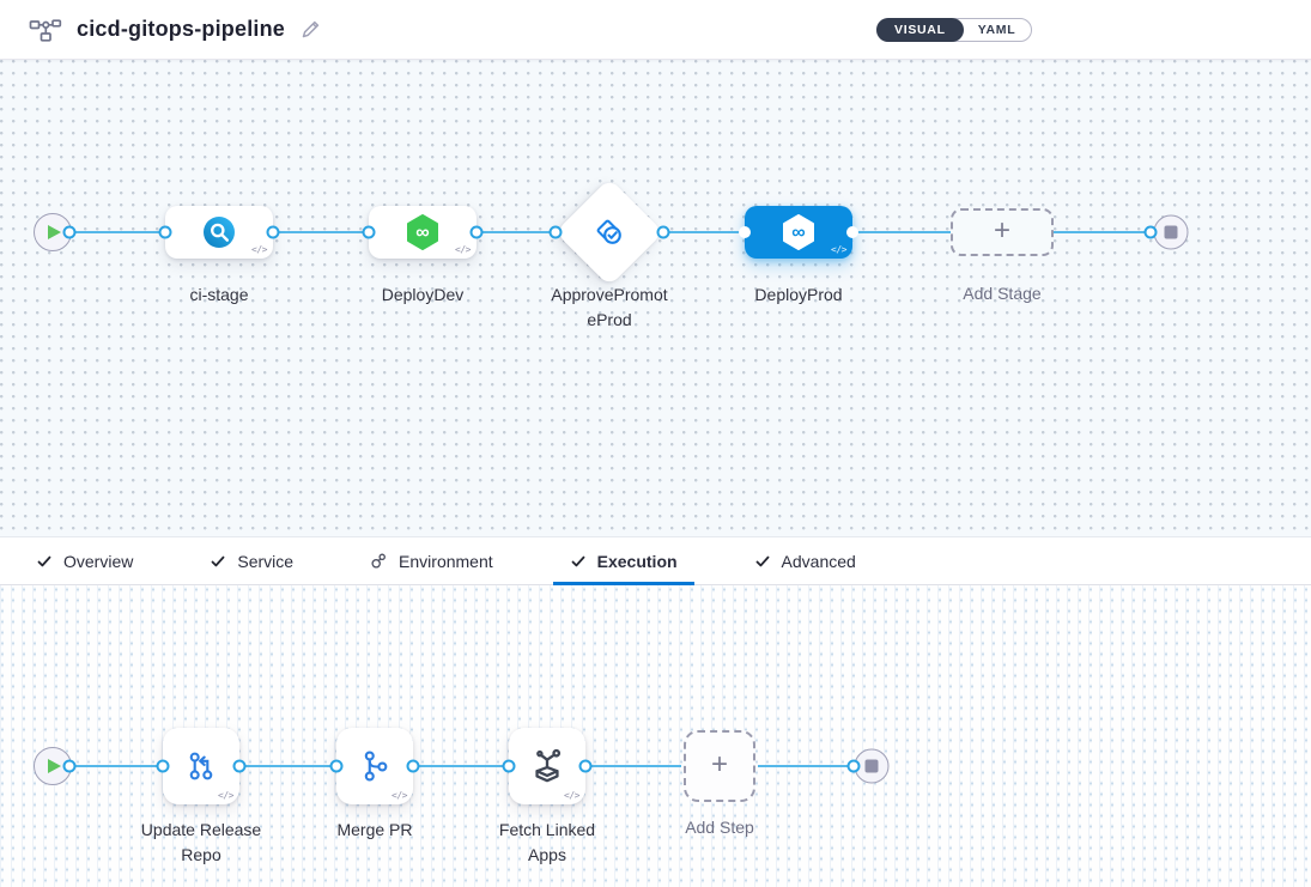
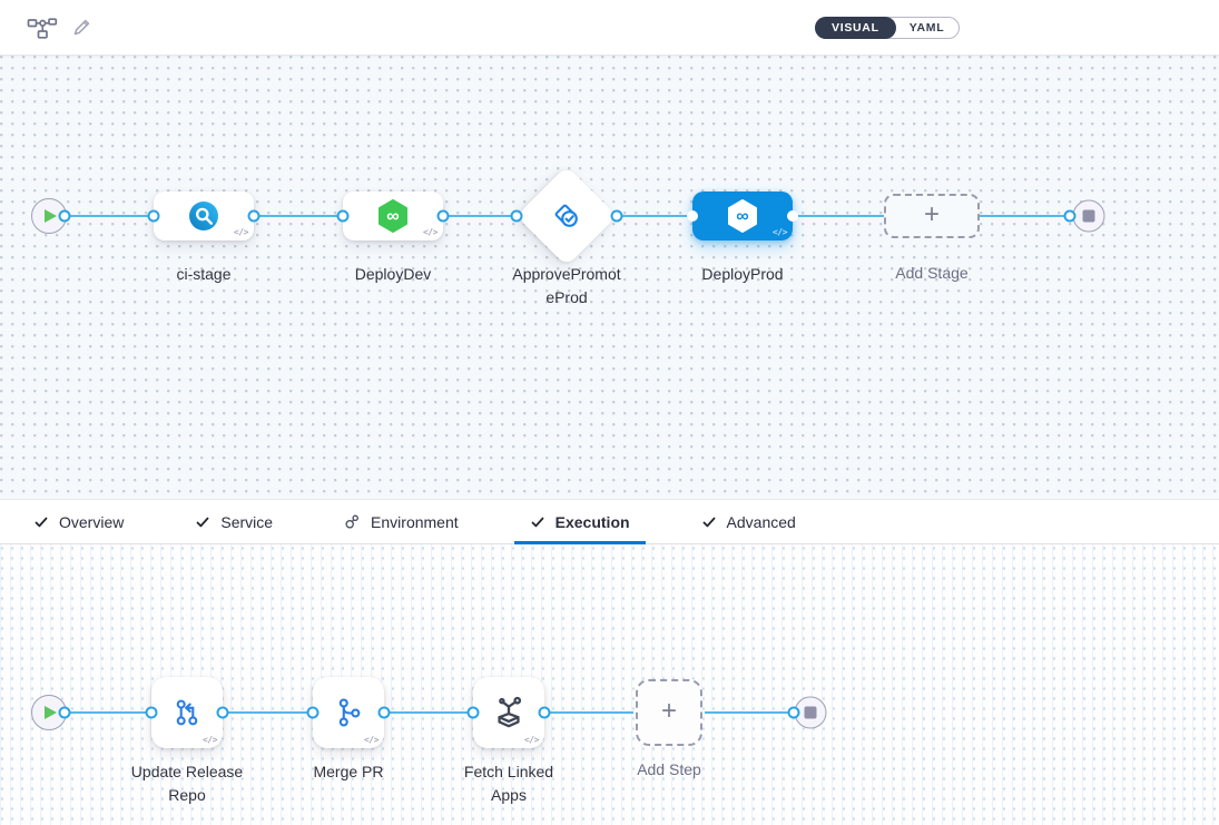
- cicd-gitops-pipeline
  VISUAL
  YAML
  </>
  ∞
  </>
  ∞
  </>
  +
  ci-stage
  DeployDev
  ApprovePromoteProd
  DeployProd
  Add Stage
  Overview
  Service
  Environment
  Execution
  Advanced
  </>
  </>
  </>
  +
  Update Release Repo
  Merge PR
  Fetch Linked Apps
  Add Step
